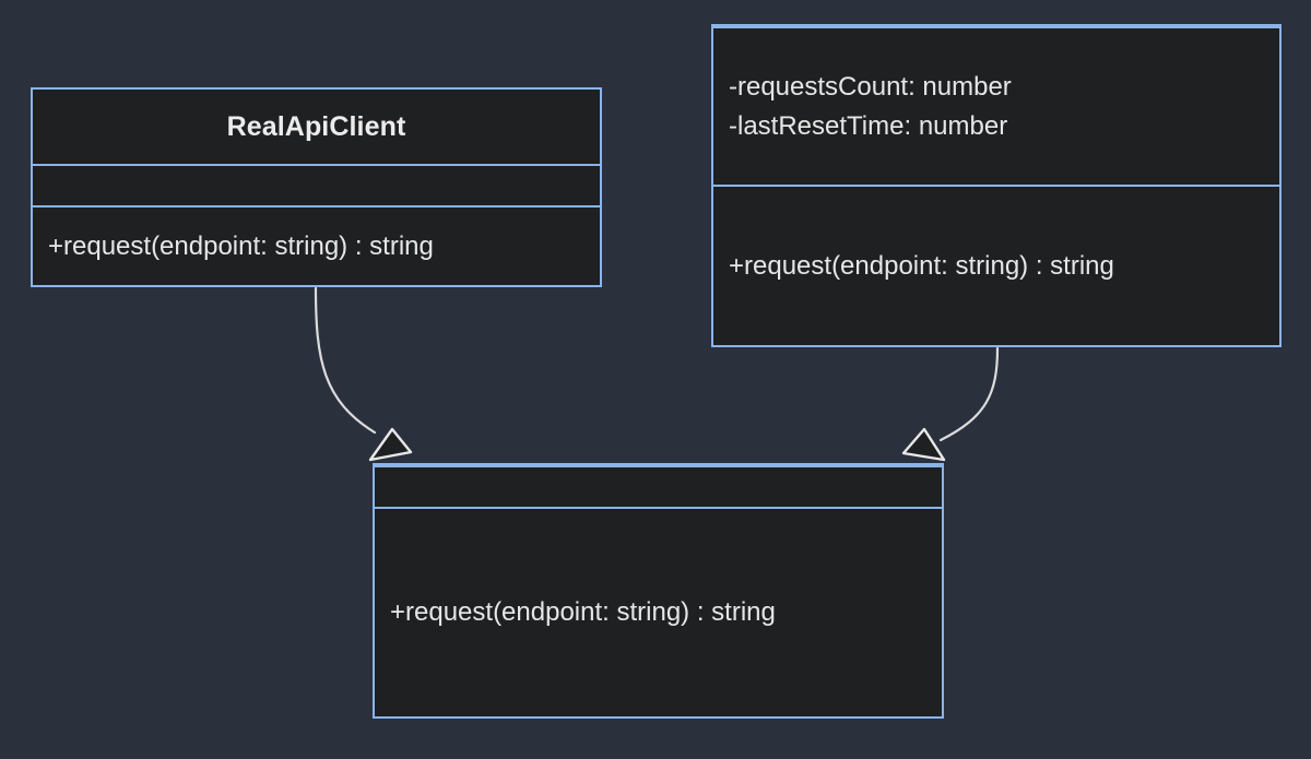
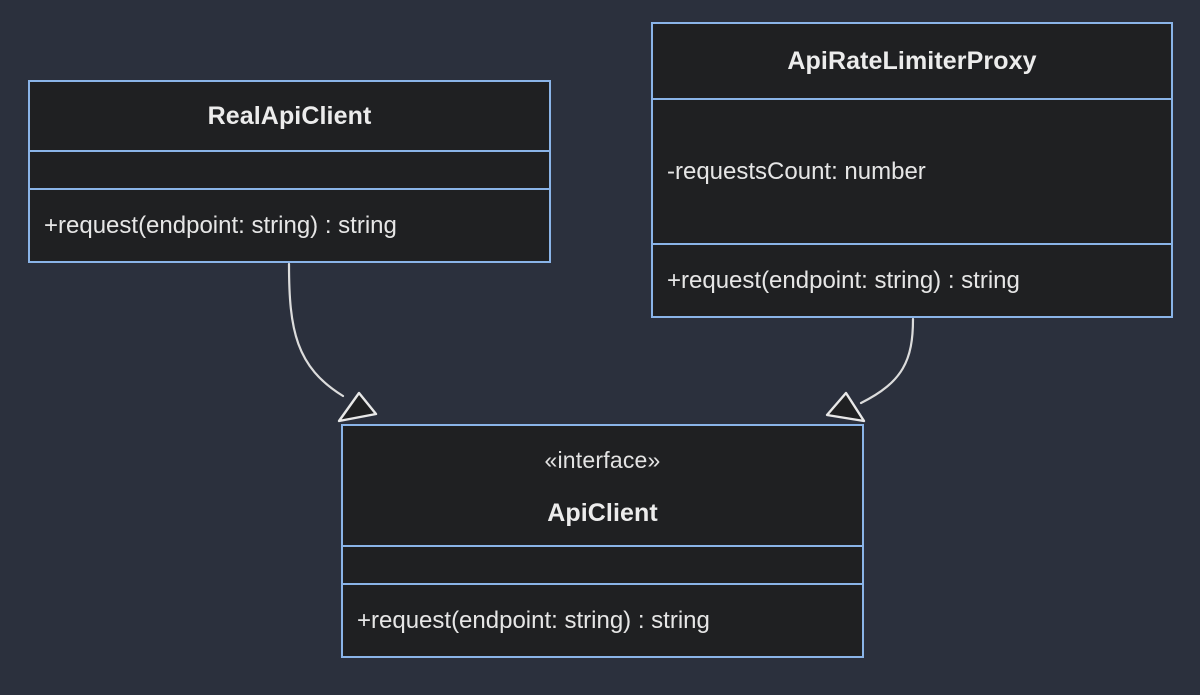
  RealApiClient
  +request(endpoint: string) : string
+ ApiRateLimiterProxy
  -requestsCount: number
- -lastResetTime: number
  +request(endpoint: string) : string
+ «interface»
+ ApiClient
  +request(endpoint: string) : string
